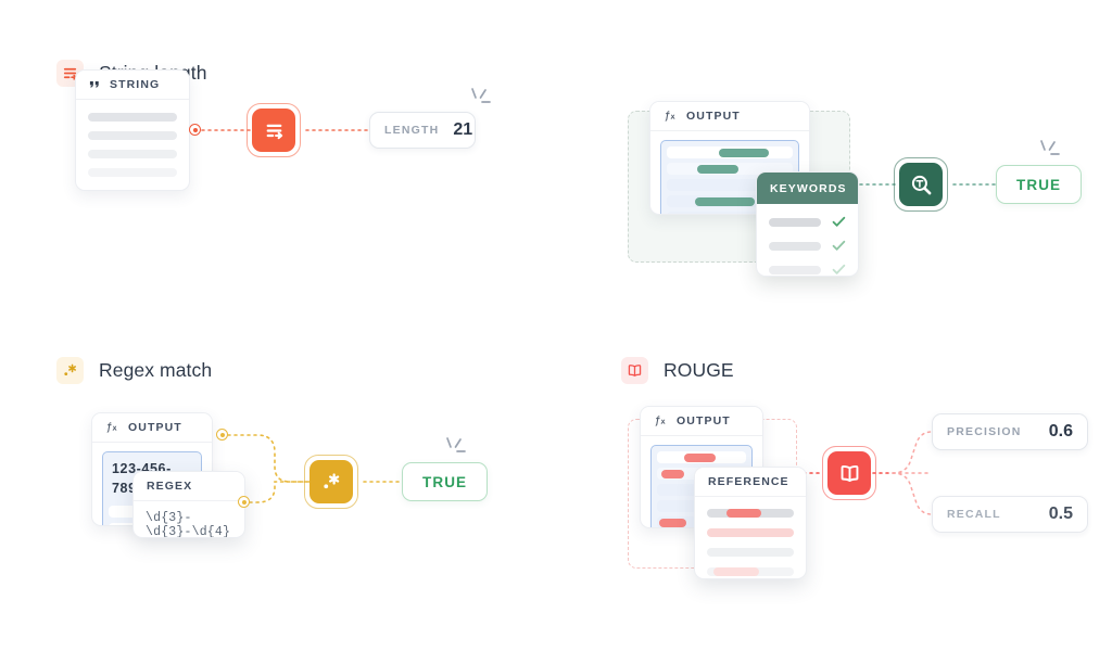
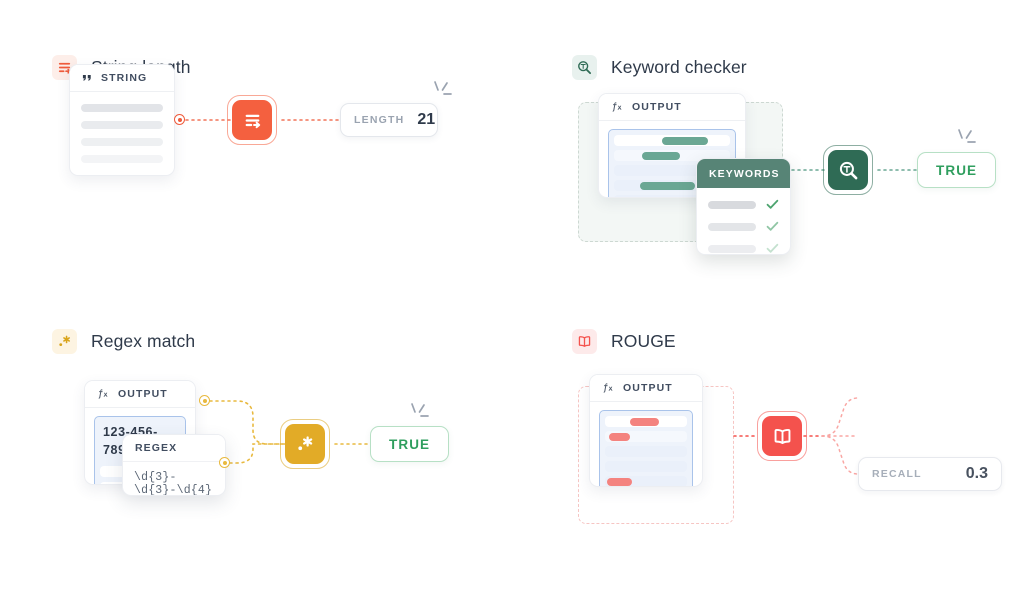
  STRING
  LENGTH
  21
+ Keyword checker
  OUTPUT
  KEYWORDS
  TRUE
  Regex match
  OUTPUT
  123-456-78
  REGEX
  \d{3}-\d{3}-\d{4}
  TRUE
  ROUGE
  OUTPUT
- REFERENCE
- PRECISION
- 0.6
  RECALL
- 0.5
+ 0.3
